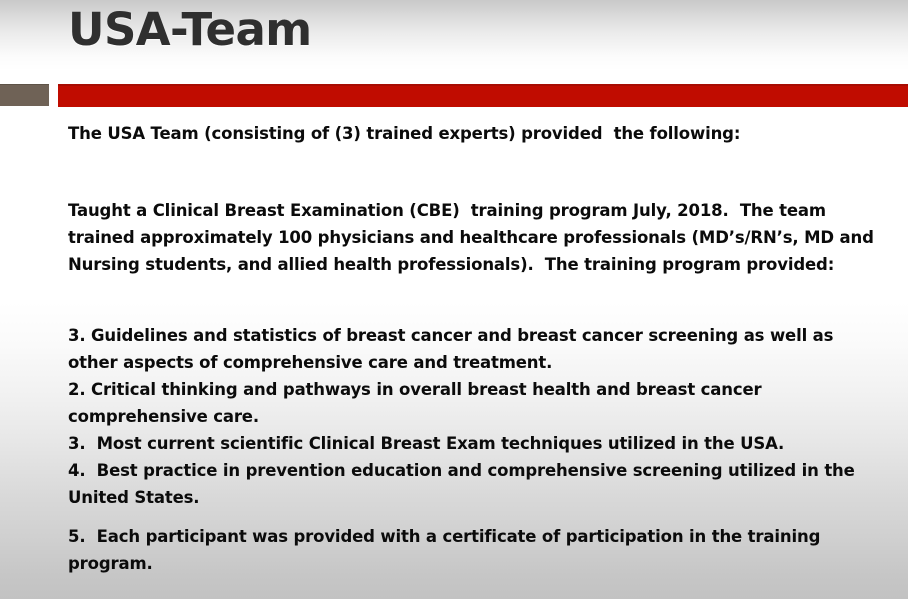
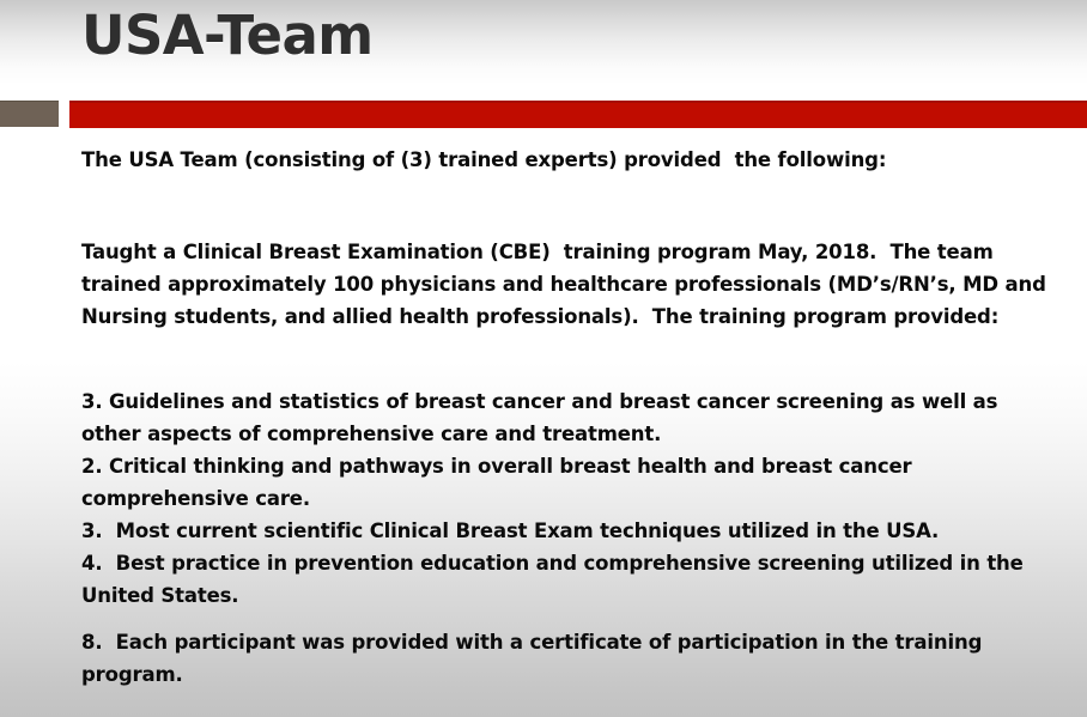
  USA-Team
  The USA Team (consisting of (3) trained experts) provided the following:
- Taught a Clinical Breast Examination (CBE) training program July, 2018. The team trained approximately 100 physicians and healthcare professionals (MD’s/RN’s, MD and Nursing students, and allied health professionals). The training program provided:
+ Taught a Clinical Breast Examination (CBE) training program May, 2018. The team trained approximately 100 physicians and healthcare professionals (MD’s/RN’s, MD and Nursing students, and allied health professionals). The training program provided:
  3. Guidelines and statistics of breast cancer and breast cancer screening as well as other aspects of comprehensive care and treatment.
  2. Critical thinking and pathways in overall breast health and breast cancer comprehensive care.
  3. Most current scientific Clinical Breast Exam techniques utilized in the USA.
  4. Best practice in prevention education and comprehensive screening utilized in the United States.
- 5. Each participant was provided with a certificate of participation in the training program.
+ 8. Each participant was provided with a certificate of participation in the training program.
